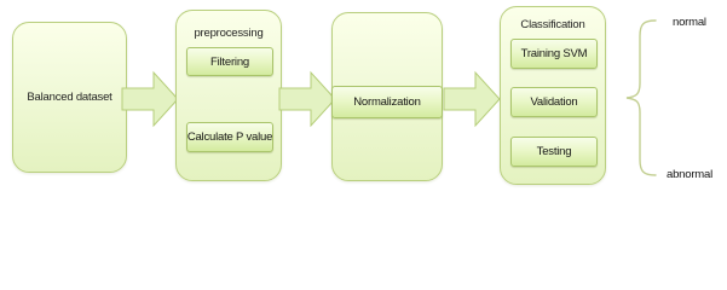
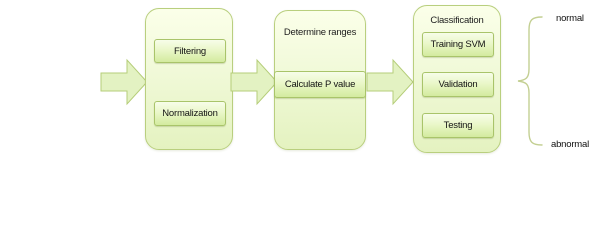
- Balanced dataset
- preprocessing
  Filtering
- Calculate P value
+ Normalization
+ Determine ranges
- Normalization
+ Calculate P value
  Classification
  Training SVM
  Validation
  Testing
  normal
  abnormal
